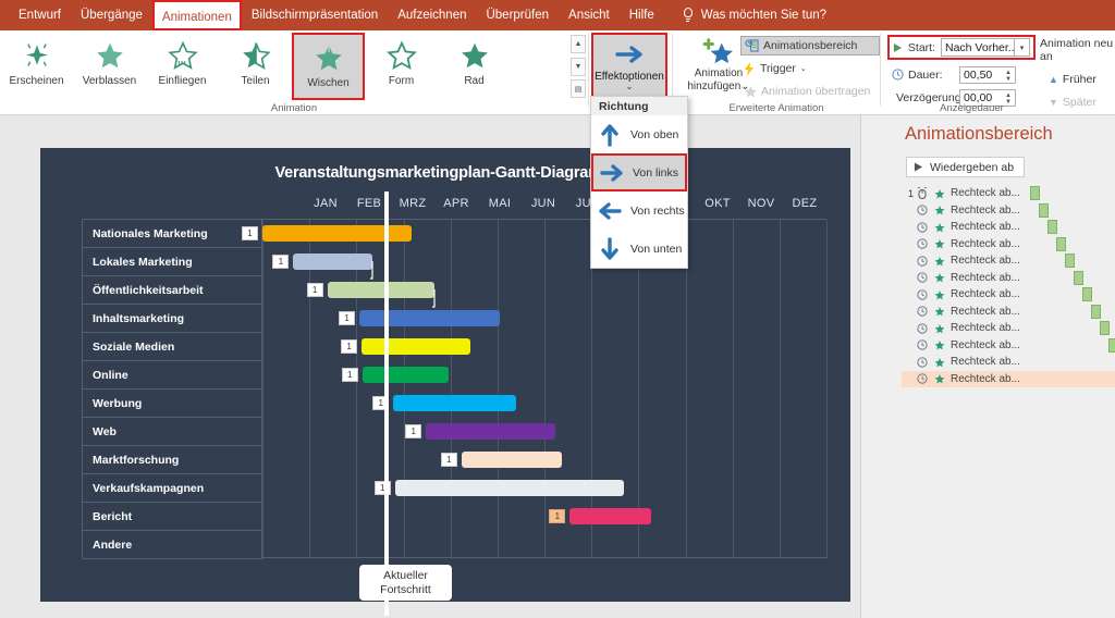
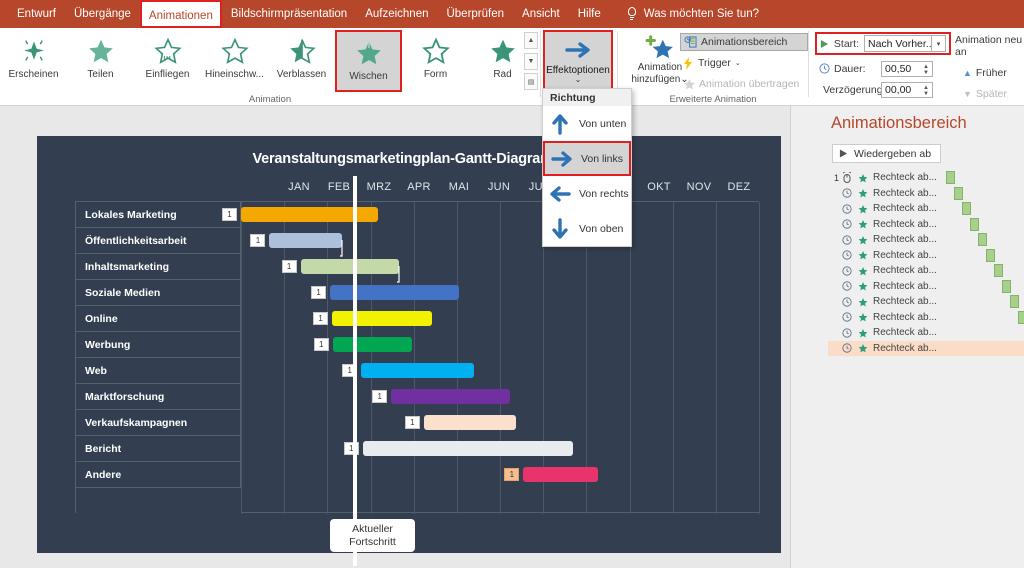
  Entwurf
  Übergänge
  Animationen
  Bildschirmpräsentation
  Aufzeichnen
  Überprüfen
  Ansicht
  Hilfe
  Was möchten Sie tun?
  Erscheinen
- Verblassen
+ Teilen
  Einfliegen
+ Hineinschw...
- Teilen
+ Verblassen
  Wischen
  Form
  Rad
  Animation
  Effektoptionen
  ⌄
  Animation
  hinzufügen⌄
  Animationsbereich
  Trigger
  Animation übertragen
  Erweiterte Animation
  Start:
  Nach Vorher..
  Dauer:
  00,50
  Verzögerung
  00,00
  Animation neu an
  ▲
  Früher
  ▼
  Später
- Anzeigedauer
  Richtung
- Von oben
+ Von unten
  Von links
  Von rechts
- Von unten
+ Von oben
  Veranstaltungsmarketingplan-Gantt-Diagra
  JAN
  FEB
  MRZ
  APR
  MAI
  JUN
  OKT
  NOV
  DEZ
- Nationales Marketing
  Lokales Marketing
  Öffentlichkeitsarbeit
  Inhaltsmarketing
  Soziale Medien
  Online
  Werbung
  Web
  Marktforschung
  Verkaufskampagnen
  Bericht
  Andere
  1
  1
  1
  1
  1
  1
  1
  1
  1
  1
  1
  Aktueller
  Fortschritt
  Animationsbereich
  Wiedergeben ab
  1
  Rechteck ab...
  Rechteck ab...
  Rechteck ab...
  Rechteck ab...
  Rechteck ab...
  Rechteck ab...
  Rechteck ab...
  Rechteck ab...
  Rechteck ab...
  Rechteck ab...
  Rechteck ab...
  Rechteck ab...
